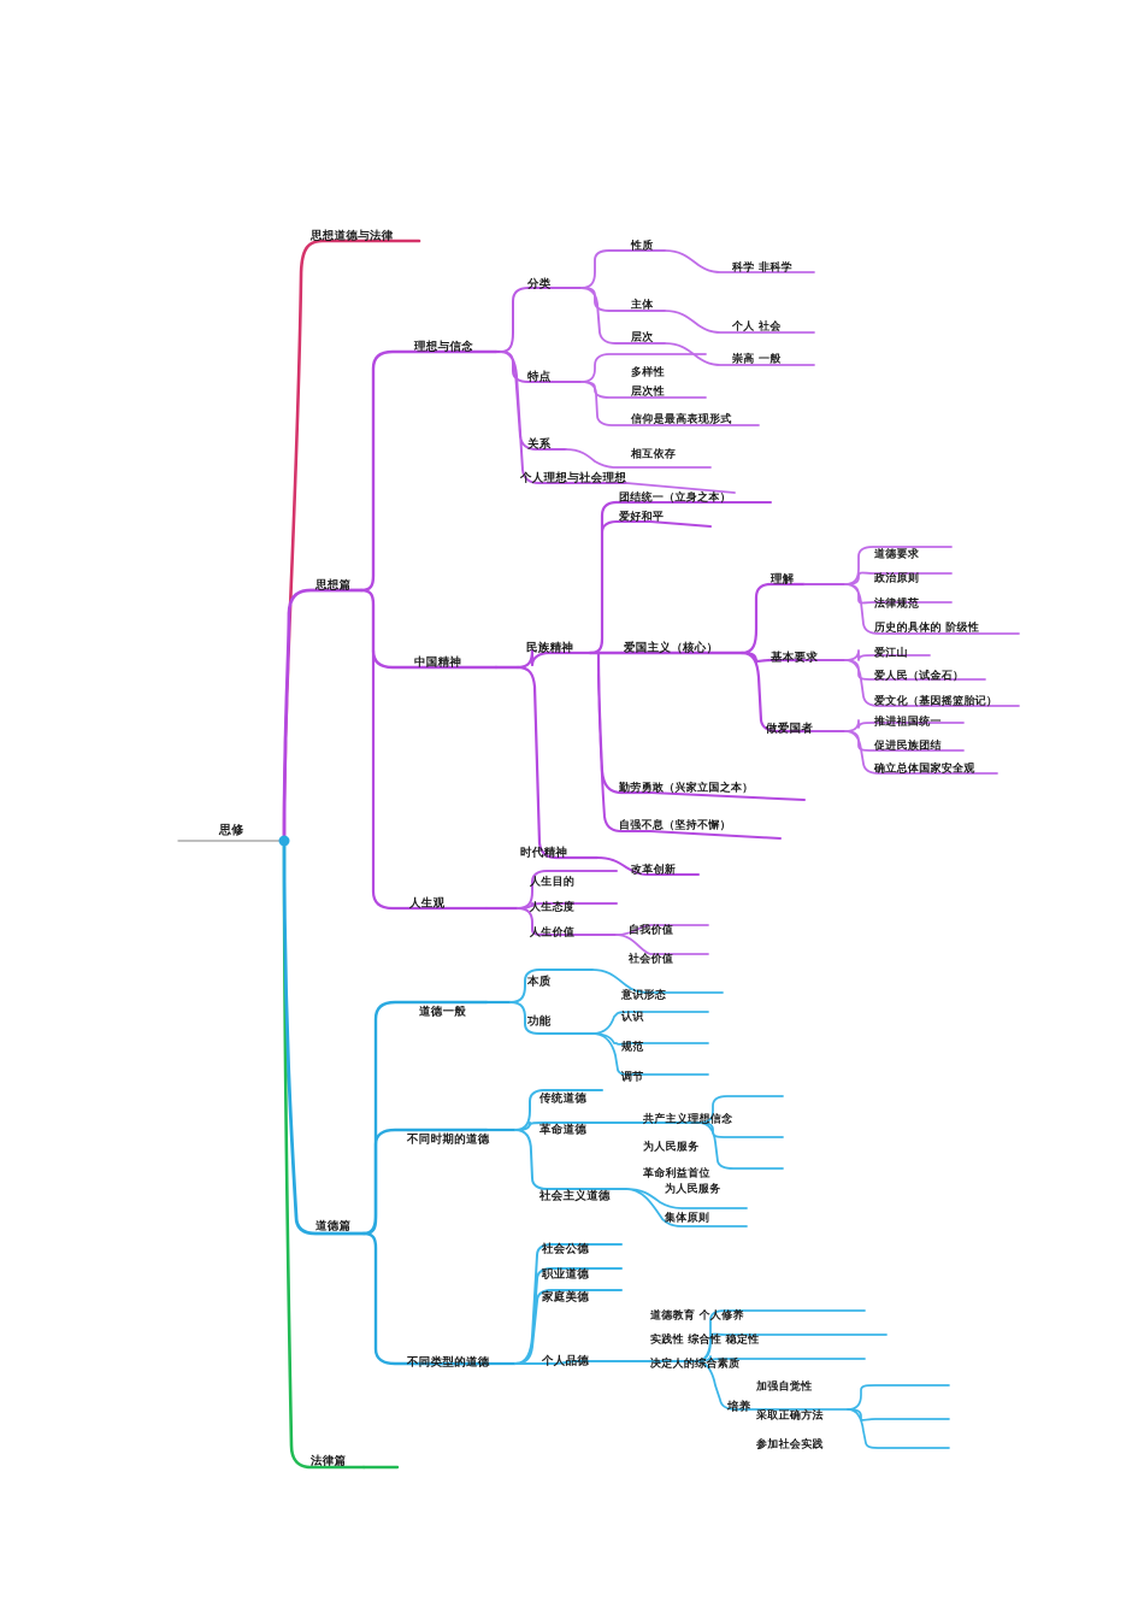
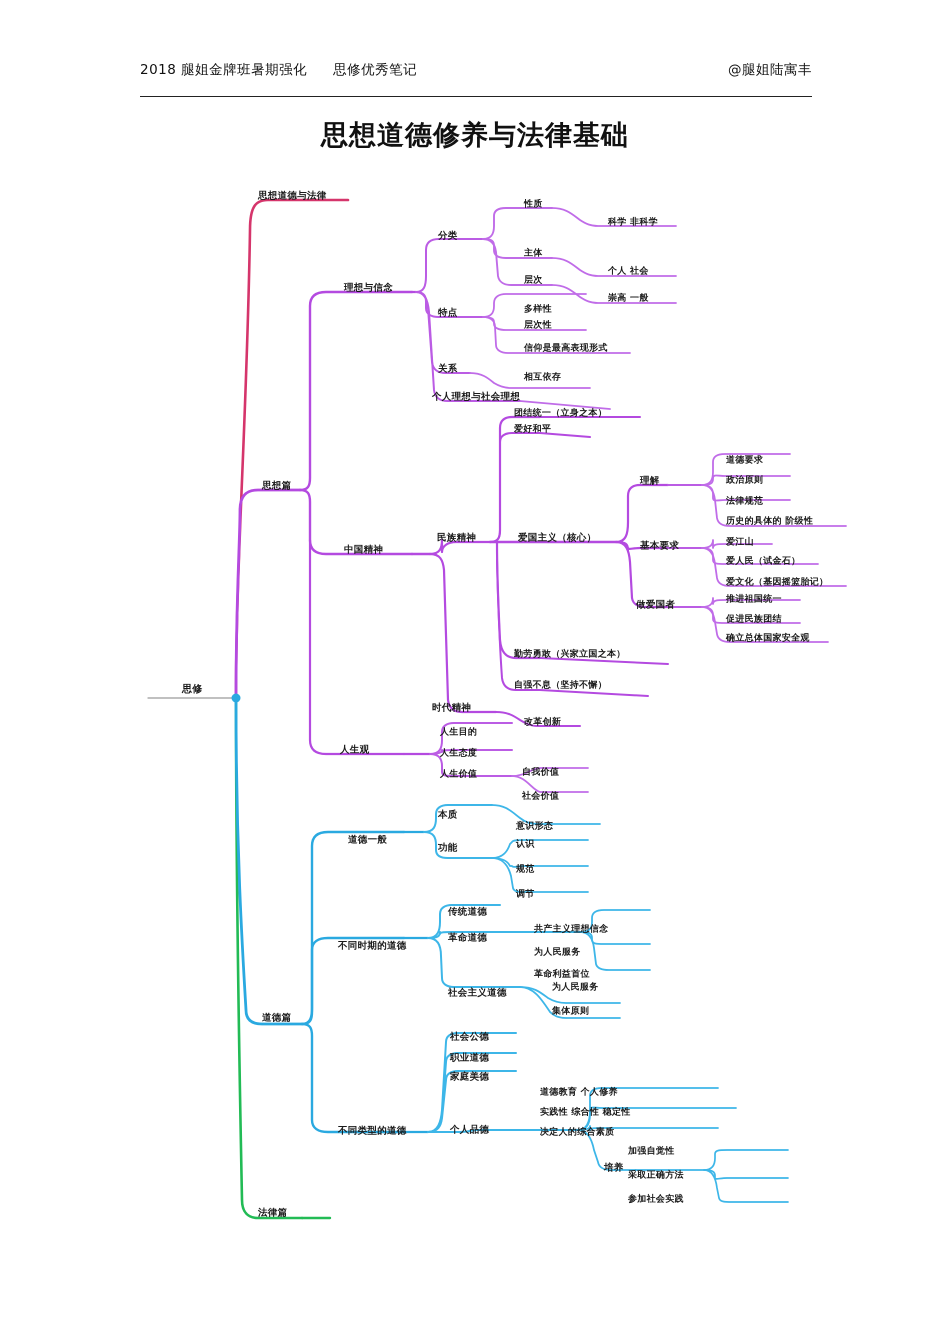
+ 2018 腿姐金牌班暑期强化
+ 思修优秀笔记
+ @腿姐陆寓丰
+ 思想道德修养与法律基础
  思修
  思想道德与法律
  思想篇
  道德篇
  法律篇
  理想与信念
  分类
  性质
  科学 非科学
  主体
  个人 社会
  层次
  崇高 一般
  特点
  多样性
  层次性
  信仰是最高表现形式
  关系
  相互依存
  个人理想与社会理想
  中国精神
  民族精神
  团结统一（立身之本）
  爱好和平
  爱国主义（核心）
  理解
  道德要求
  政治原则
  法律规范
  历史的具体的 阶级性
  基本要求
  爱江山
  爱人民（试金石）
  爱文化（基因摇篮胎记）
  做爱国者
  推进祖国统一
  促进民族团结
  确立总体国家安全观
  勤劳勇敢（兴家立国之本）
  自强不息（坚持不懈）
  时代精神
  改革创新
  人生观
  人生目的
  人生态度
  人生价值
  自我价值
  社会价值
  道德一般
  本质
  意识形态
  功能
  认识
  规范
  调节
  不同时期的道德
  传统道德
  革命道德
  共产主义理想信念
  为人民服务
  革命利益首位
  社会主义道德
  为人民服务
  集体原则
  不同类型的道德
  社会公德
  职业道德
  家庭美德
  个人品德
  道德教育 个人修养
  实践性 综合性 稳定性
  决定人的综合素质
  培养
  加强自觉性
  采取正确方法
  参加社会实践
